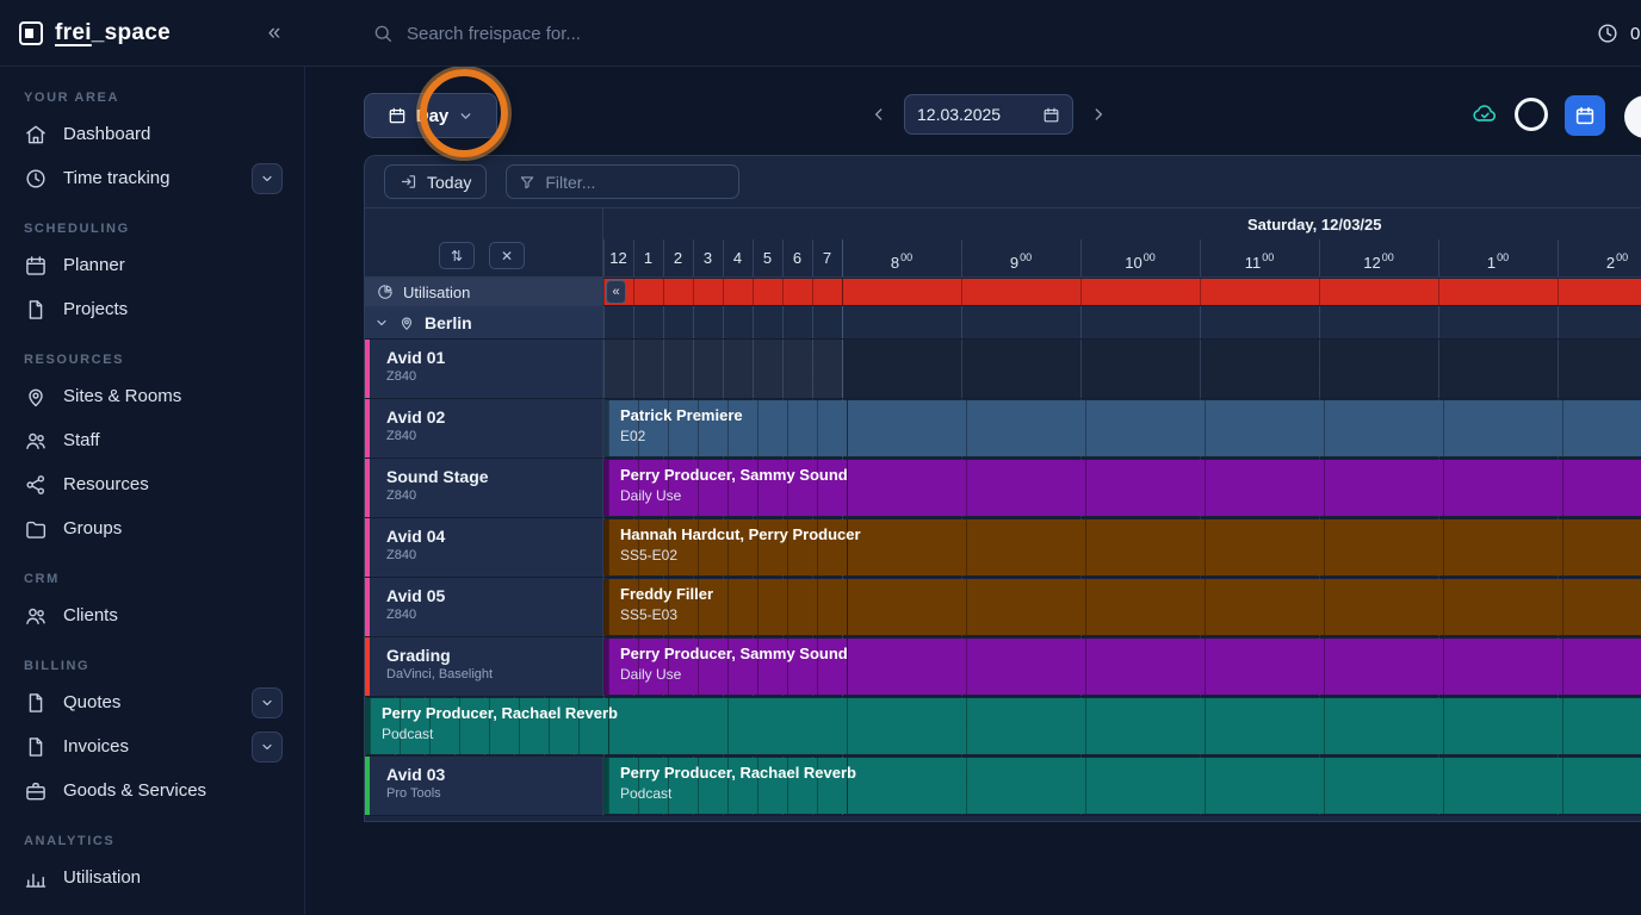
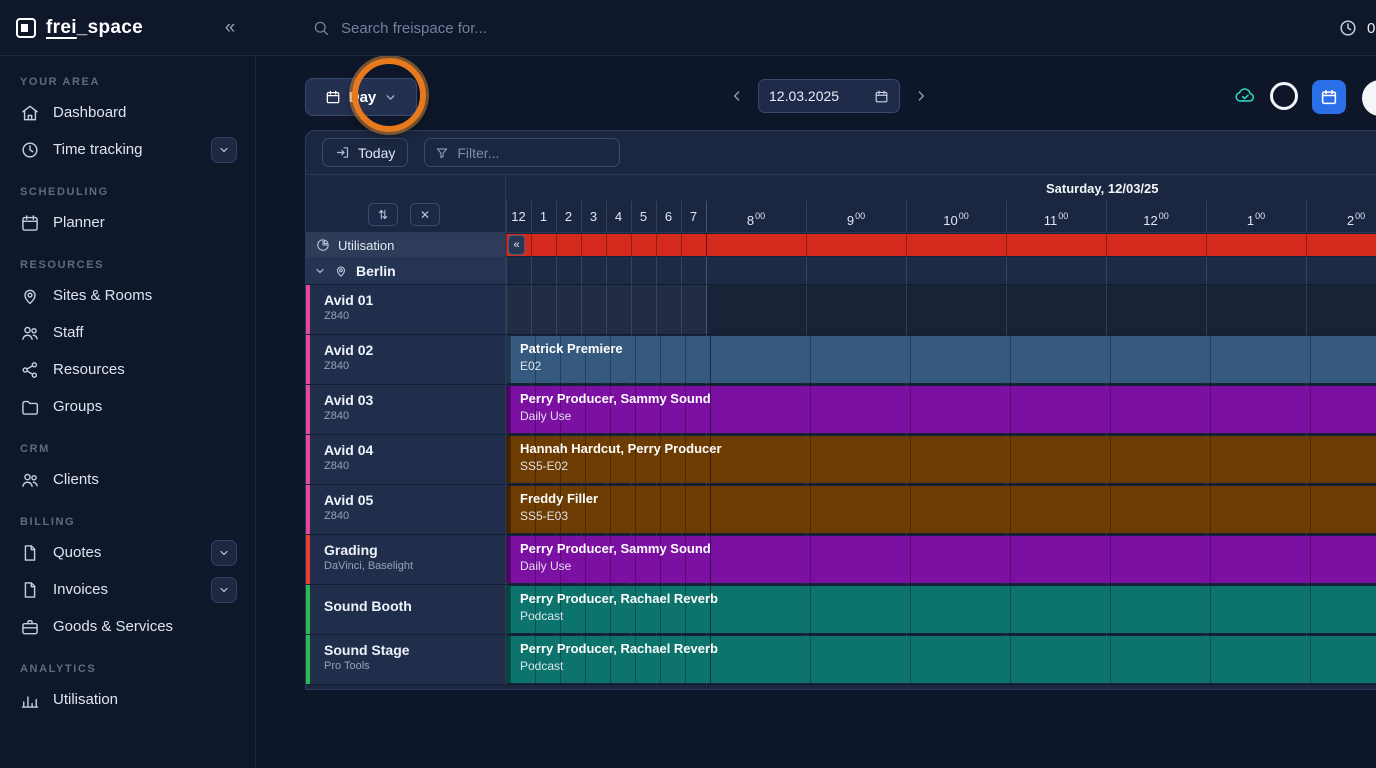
  frei_space
  «
  Search freispace for...
  0
  YOUR AREA
  Dashboard
  Time tracking
  SCHEDULING
  Planner
- Projects
  RESOURCES
  Sites & Rooms
  Staff
  Resources
  Groups
  CRM
  Clients
  BILLING
  Quotes
  Invoices
  Goods & Services
  ANALYTICS
  Utilisation
  Day
  12.03.2025
  Today
  Filter...
  ⇅
  ✕
  Saturday, 12/03/25
  12
  1
  2
  3
  4
  5
  6
  7
  800
  900
  1000
  1100
  1200
  100
  200
  Utilisation
  «
  Berlin
  Avid 01
  Z840
  Avid 02
  Z840
  Patrick Premiere
  E02
- Sound Stage
+ Avid 03
  Z840
  Perry Producer, Sammy Sound
  Daily Use
  Avid 04
  Z840
  Hannah Hardcut, Perry Producer
  SS5-E02
  Avid 05
  Z840
  Freddy Filler
  SS5-E03
  Grading
  DaVinci, Baselight
  Perry Producer, Sammy Sound
  Daily Use
+ Sound Booth
  Perry Producer, Rachael Reverb
  Podcast
- Avid 03
+ Sound Stage
  Pro Tools
  Perry Producer, Rachael Reverb
  Podcast
